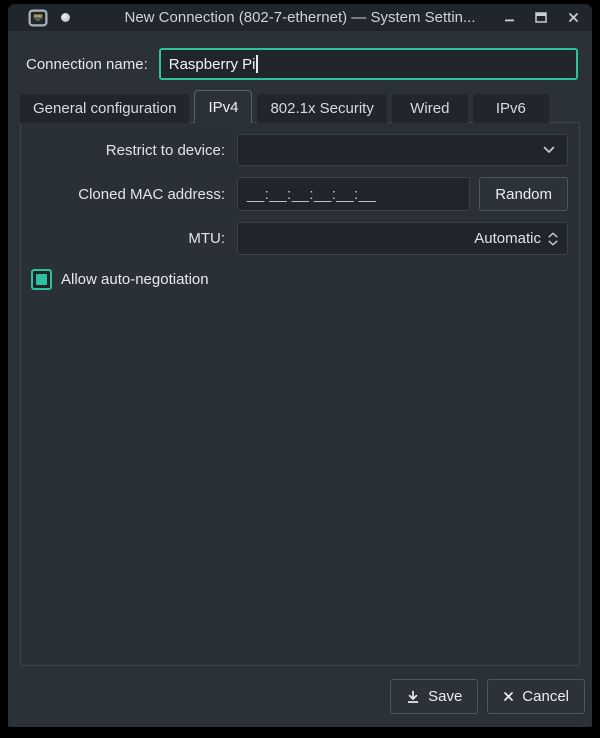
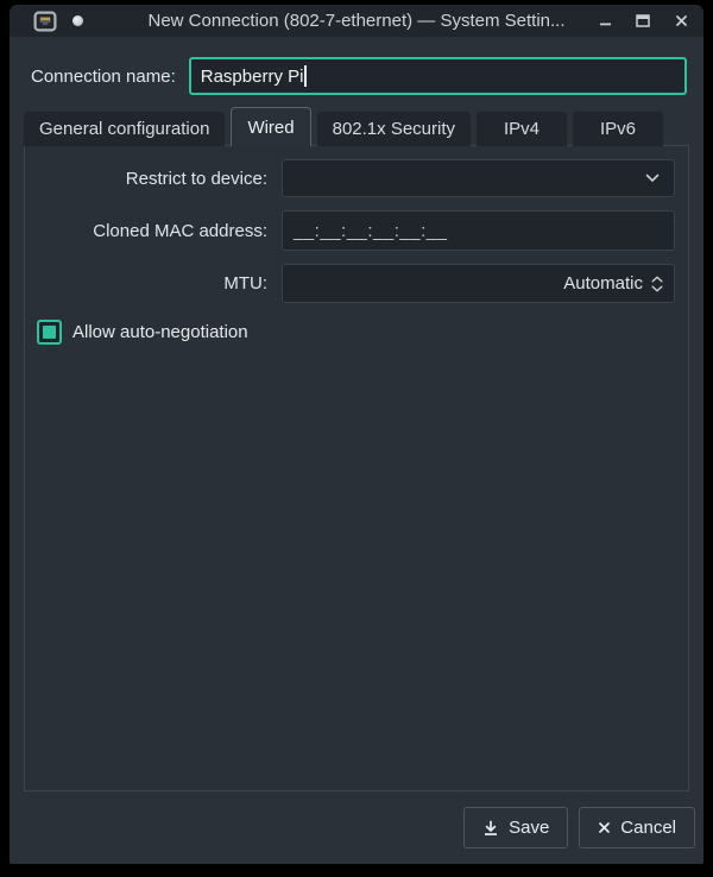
  New Connection (802-7-ethernet) — System Settin...
  Connection name:
  Raspberry Pi
  General configuration
- IPv4
+ Wired
  802.1x Security
- Wired
+ IPv4
  IPv6
  Restrict to device:
  Cloned MAC address:
  __:__:__:__:__:__
- Random
  MTU:
  Automatic
  Allow auto-negotiation
  Save
  Cancel
